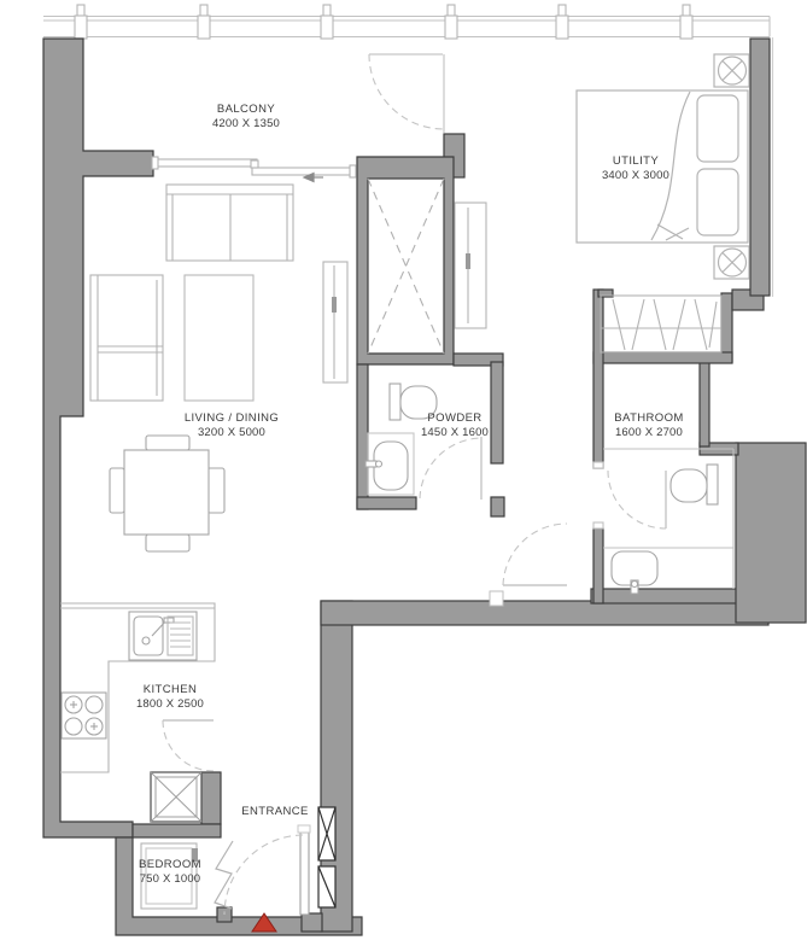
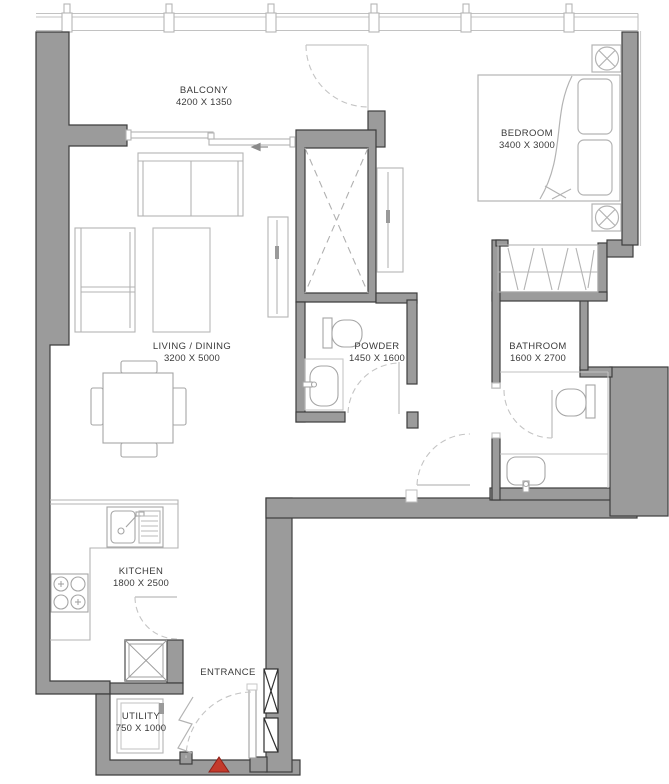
  BALCONY
  4200 X 1350
- UTILITY
+ BEDROOM
  3400 X 3000
  LIVING / DINING
  3200 X 5000
  POWDER
  1450 X 1600
  BATHROOM
  1600 X 2700
  KITCHEN
  1800 X 2500
  ENTRANCE
- BEDROOM
+ UTILITY
  750 X 1000
